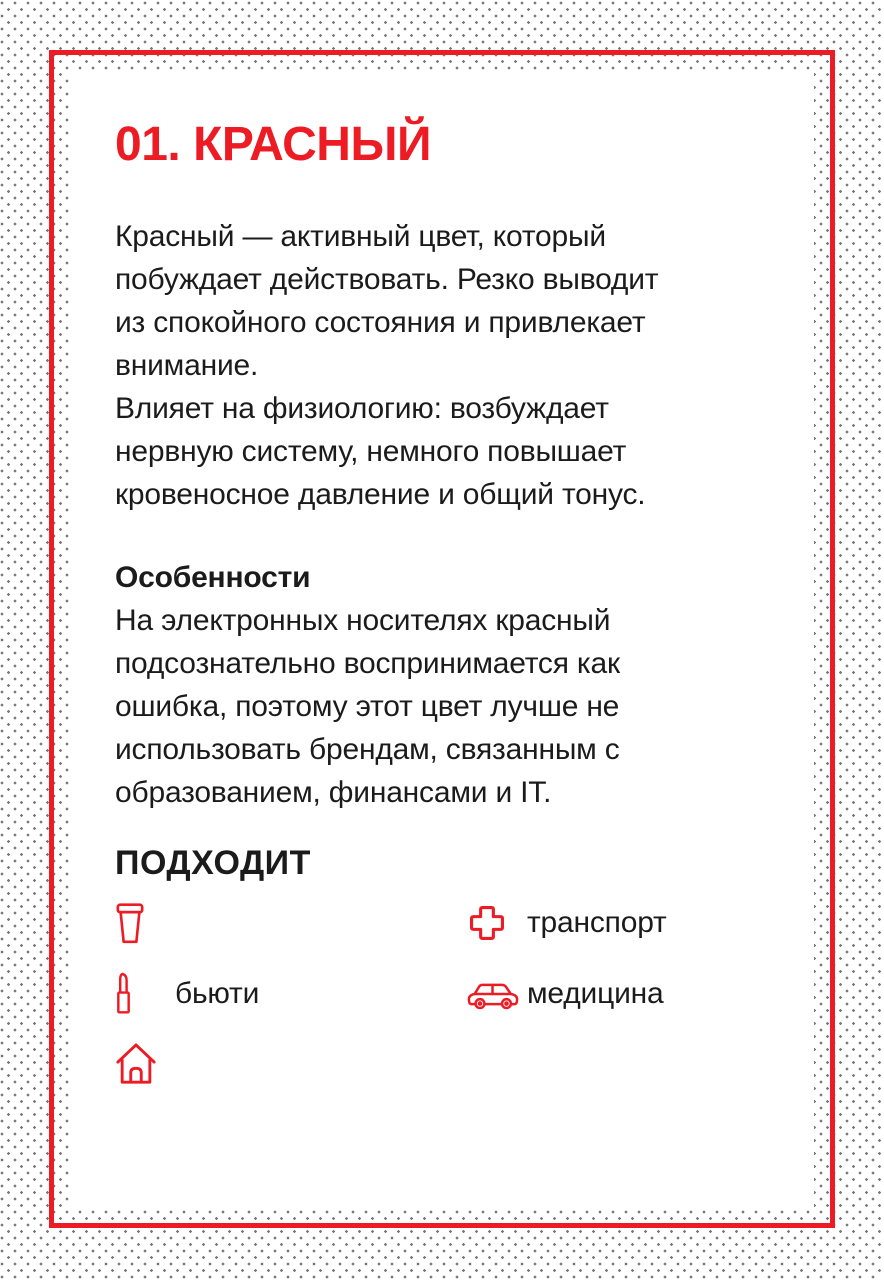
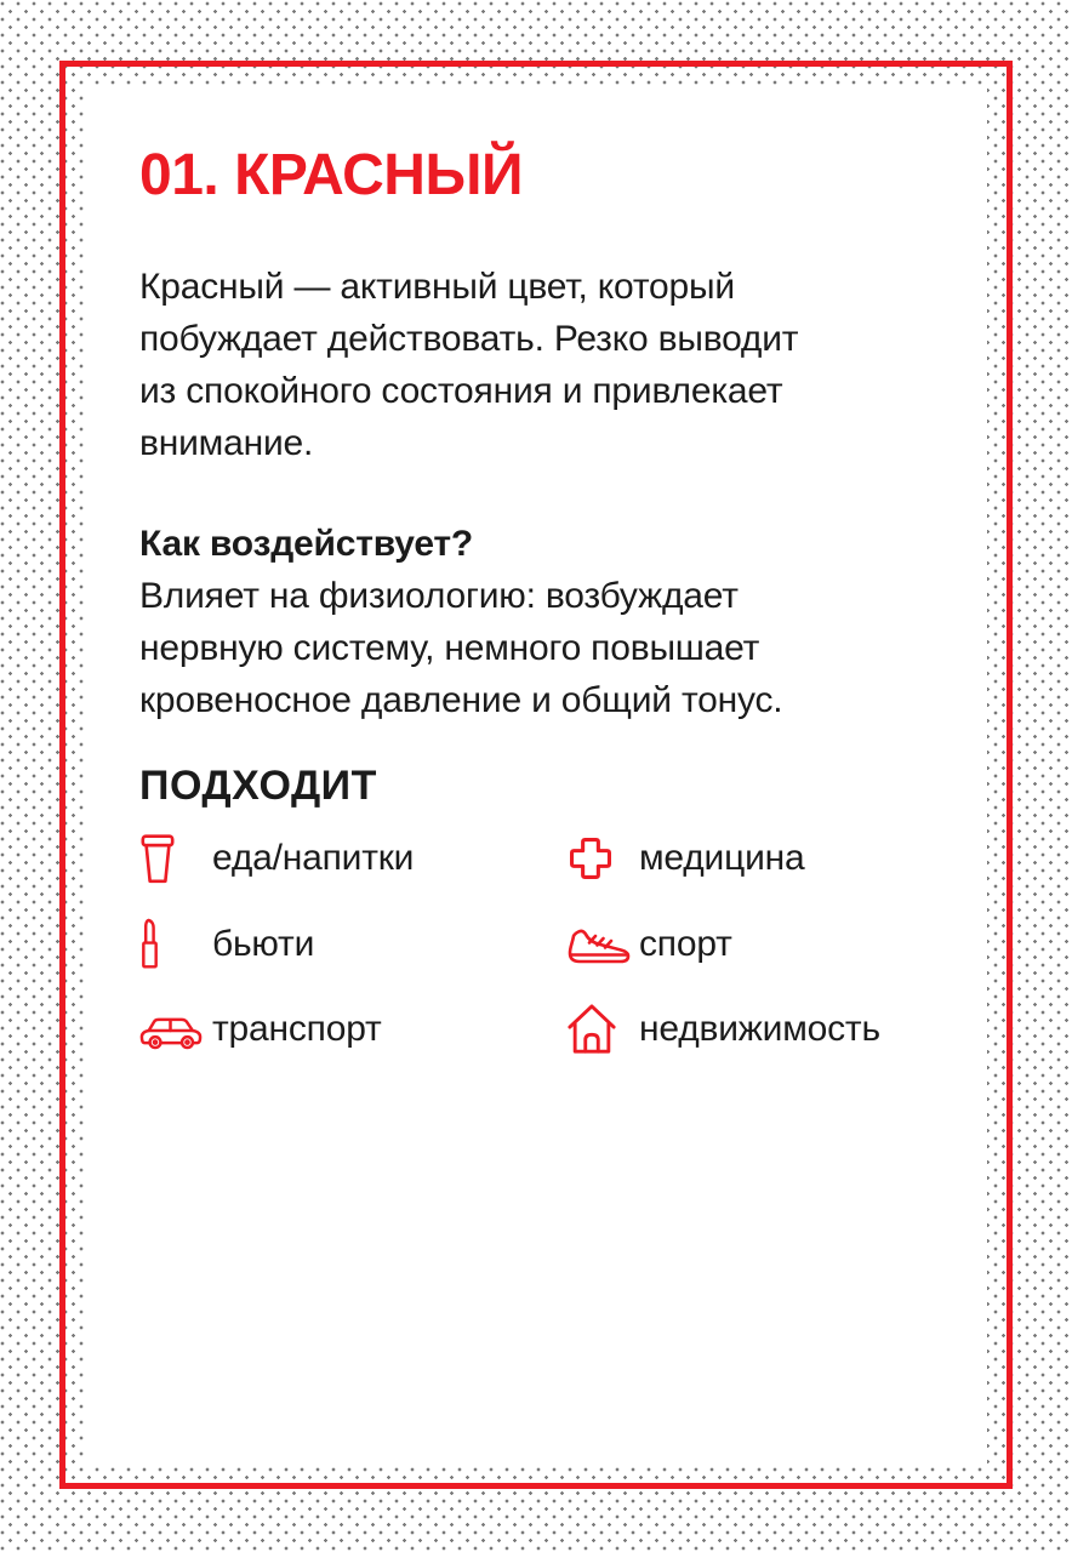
  01. КРАСНЫЙ
  Красный — активный цвет, который
  побуждает действовать. Резко выводит
  из спокойного состояния и привлекает
  внимание.
+ Как воздействует?
  Влияет на физиологию: возбуждает
  нервную систему, немного повышает
  кровеносное давление и общий тонус.
- Особенности
- На электронных носителях красный
- подсознательно воспринимается как
- ошибка, поэтому этот цвет лучше не
- использовать брендам, связанным с
- образованием, финансами и IT.
  ПОДХОДИТ
+ еда/напитки
- транспорт
+ медицина
  бьюти
+ спорт
- медицина
+ транспорт
+ недвижимость
